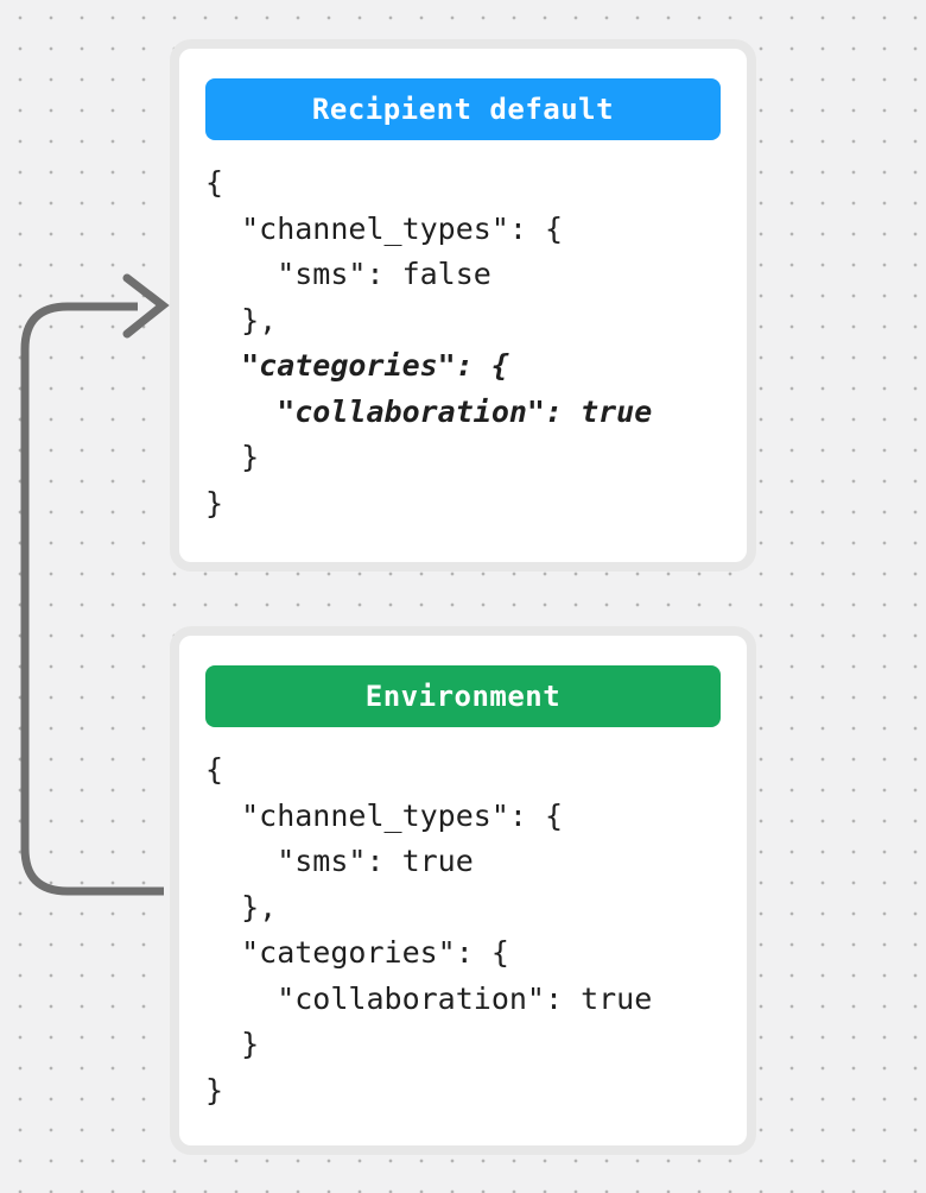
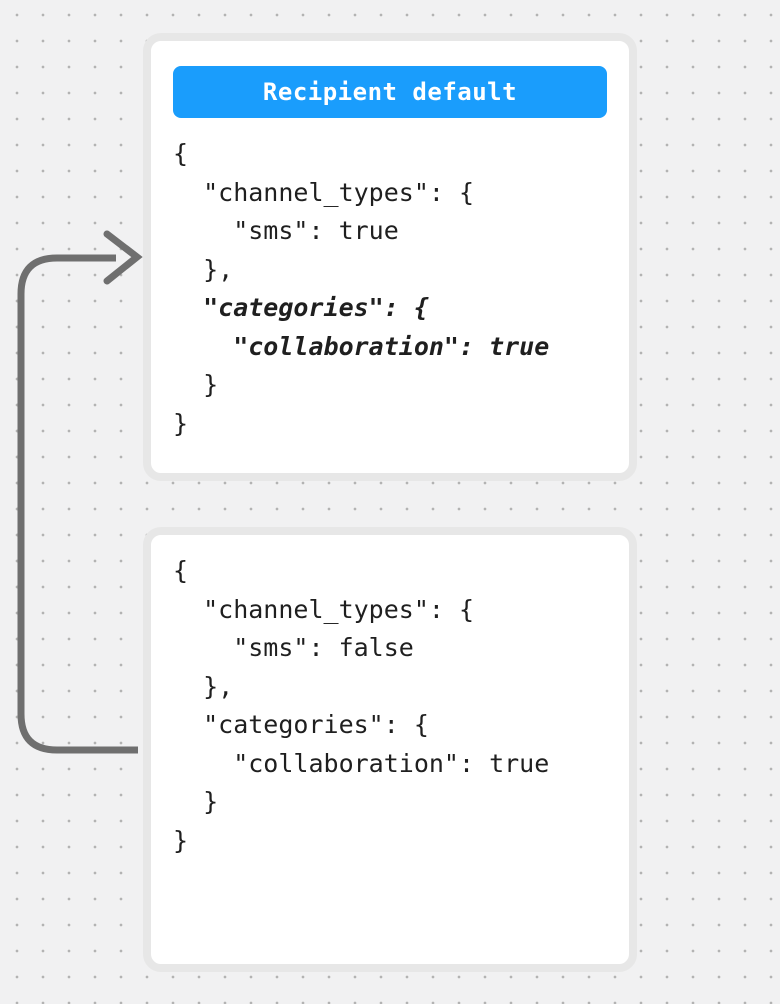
  Recipient default
  {
  "channel_types": {
- "sms": false
+ "sms": true
  },
  "categories": {
  "collaboration": true
  }
  }
- Environment
  {
  "channel_types": {
- "sms": true
+ "sms": false
  },
  "categories": {
  "collaboration": true
  }
  }
